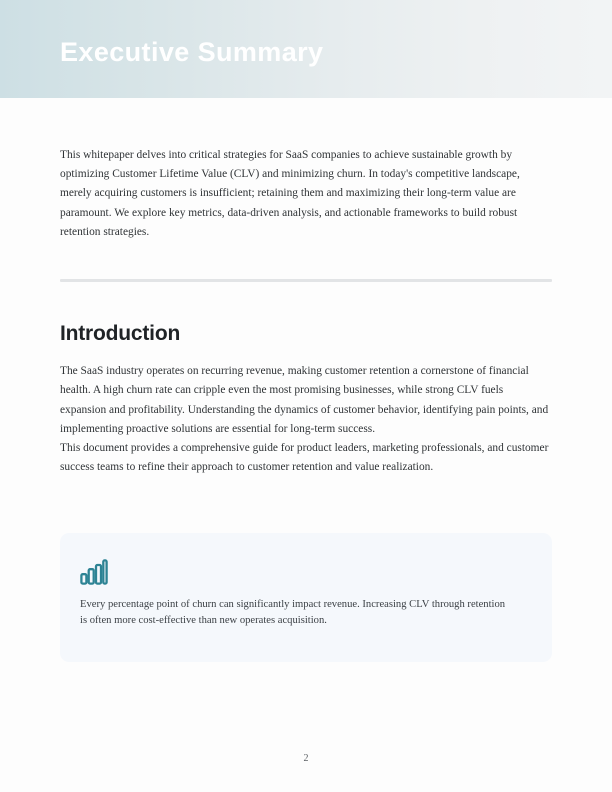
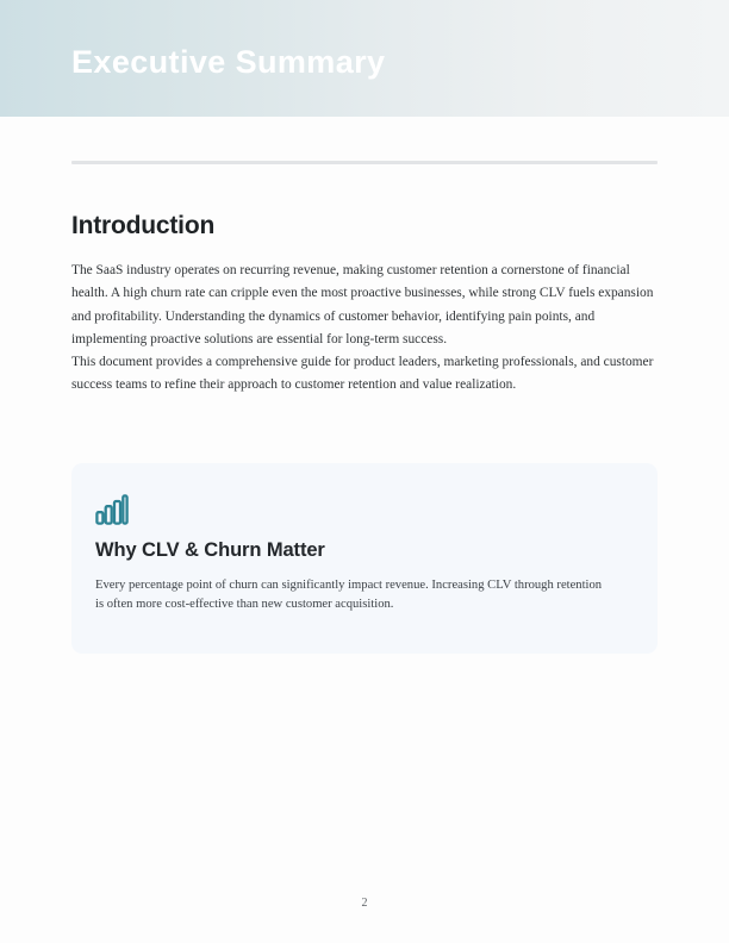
  Executive Summary
- This whitepaper delves into critical strategies for SaaS companies to achieve sustainable growth by optimizing Customer Lifetime Value (CLV) and minimizing churn. In today's competitive landscape, merely acquiring customers is insufficient; retaining them and maximizing their long-term value are paramount. We explore key metrics, data-driven analysis, and actionable frameworks to build robust retention strategies.
  Introduction
- The SaaS industry operates on recurring revenue, making customer retention a cornerstone of financial health. A high churn rate can cripple even the most promising businesses, while strong CLV fuels expansion and profitability. Understanding the dynamics of customer behavior, identifying pain points, and implementing proactive solutions are essential for long-term success.
+ The SaaS industry operates on recurring revenue, making customer retention a cornerstone of financial health. A high churn rate can cripple even the most proactive businesses, while strong CLV fuels expansion and profitability. Understanding the dynamics of customer behavior, identifying pain points, and implementing proactive solutions are essential for long-term success.
  This document provides a comprehensive guide for product leaders, marketing professionals, and customer success teams to refine their approach to customer retention and value realization.
+ Why CLV & Churn Matter
- Every percentage point of churn can significantly impact revenue. Increasing CLV through retention is often more cost-effective than new operates acquisition.
+ Every percentage point of churn can significantly impact revenue. Increasing CLV through retention is often more cost-effective than new customer acquisition.
  2
